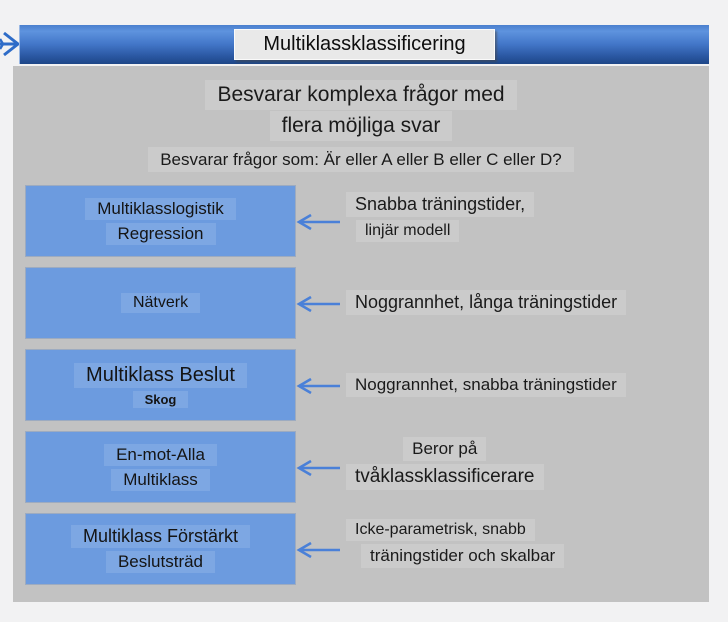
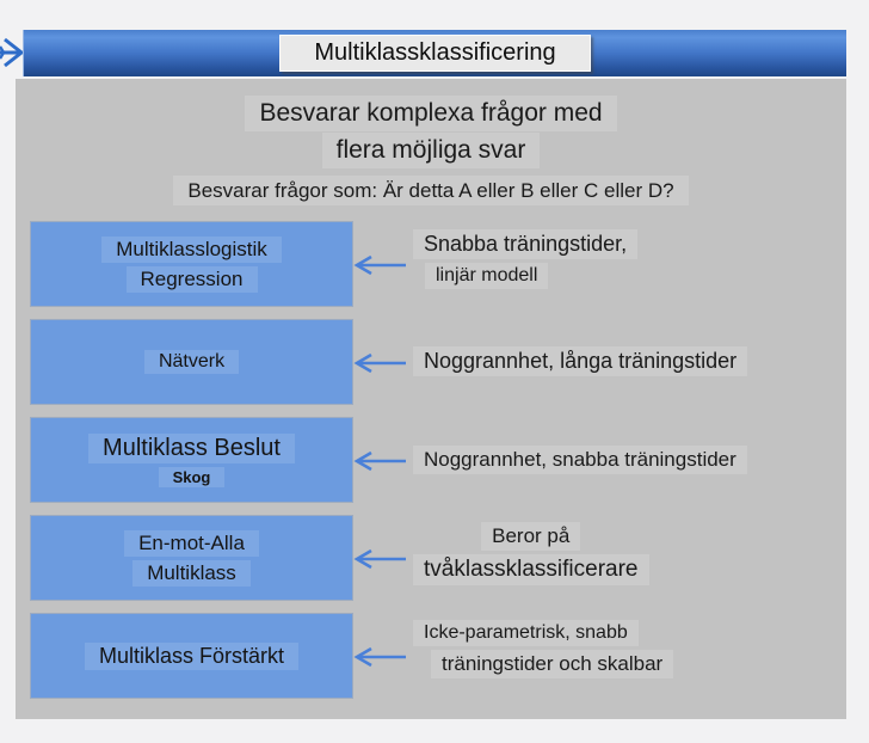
  Multiklassklassificering
  Besvarar komplexa frågor med
  flera möjliga svar
- Besvarar frågor som: Är eller A eller B eller C eller D?
+ Besvarar frågor som: Är detta A eller B eller C eller D?
  Multiklasslogistik
  Regression
  Snabba träningstider,
  linjär modell
  Nätverk
  Noggrannhet, långa träningstider
  Multiklass Beslut
  Skog
  Noggrannhet, snabba träningstider
  En-mot-Alla
  Multiklass
  Beror på
  tvåklassklassificerare
  Multiklass Förstärkt
- Beslutsträd
  Icke-parametrisk, snabb
  träningstider och skalbar
